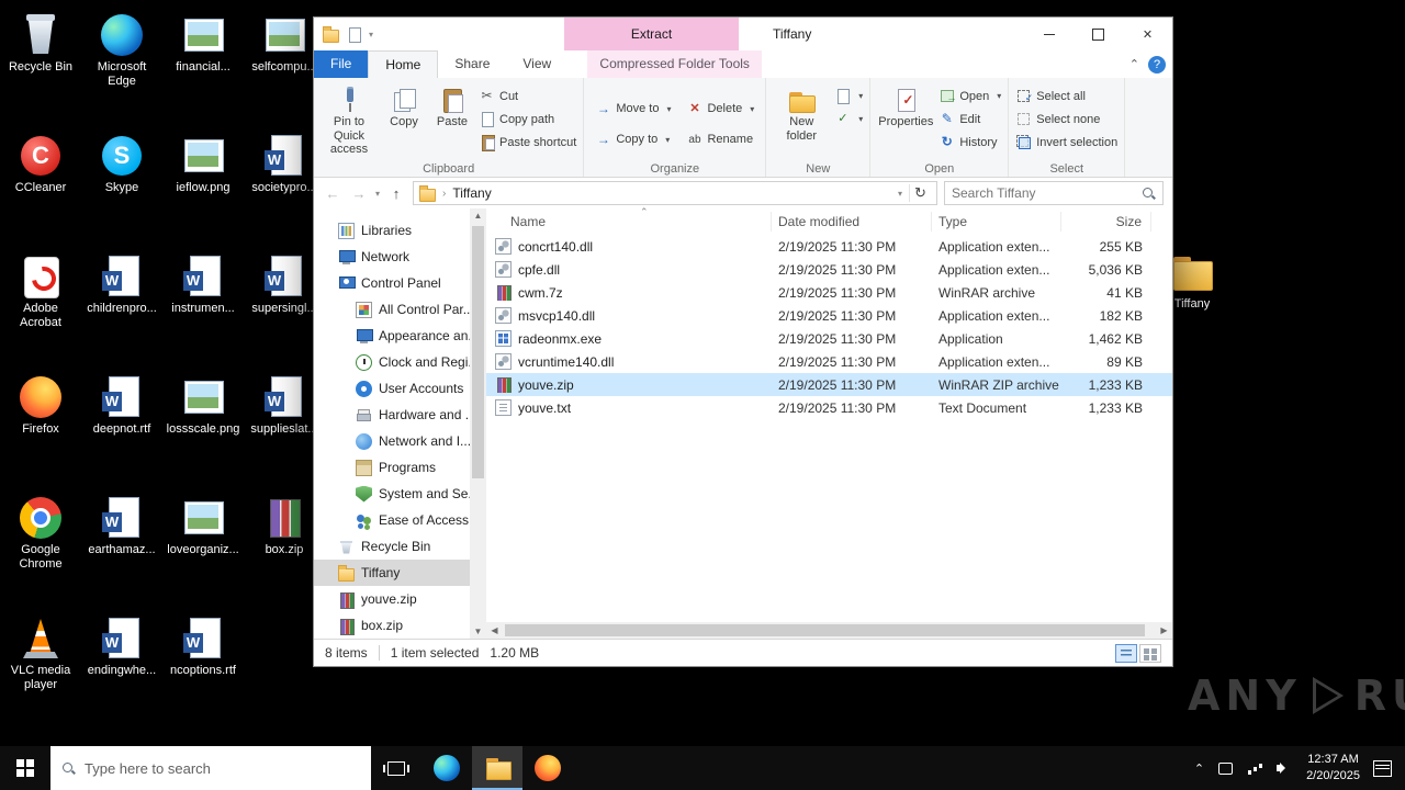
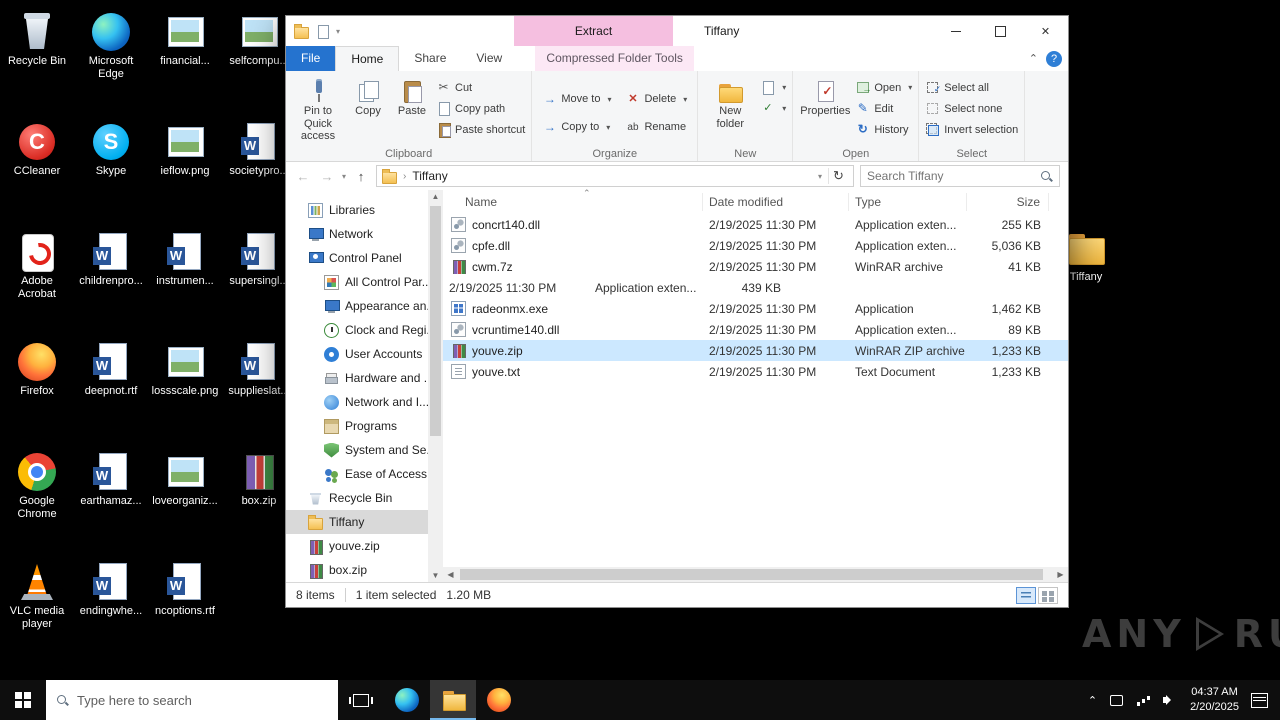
  Recycle Bin
  CCleaner
  Adobe Acrobat
  Firefox
  Google Chrome
  VLC media player
  Microsoft Edge
  Skype
  childrenpro...
  deepnot.rtf
  earthamaz...
  endingwhe...
  financial...
  ieflow.png
  instrumen...
  lossscale.png
  loveorganiz...
  ncoptions.rtf
  selfcompu.
  societypro.
  supersingl.
  supplieslat.
  box.zip
  Tiffany
  ANY
  Extract
  Tiffany
  File
  Home
  Share
  View
  Compressed Folder Tools
  Pin to Quick access
  Copy
  Paste
  Cut
  Copy path
  Paste shortcut
  Clipboard
  Move to
  Delete
  Copy to
  Rename
  Organize
  New folder
  New
  Properties
  Open
  Edit
  History
  Open
  Select all
  Select none
  Invert selection
  Select
  Tiffany
  Search Tiffany
  Libraries
  Network
  Control Panel
  All Control Par..
  Appearance an
  Clock and Regi
  User Accounts
  Hardware and .
  Network and I..
  Programs
  System and Se
  Ease of Access
  Recycle Bin
  Tiffany
  youve.zip
  box.zip
  ▲
  ▼
  Name
  Date modified
  Type
  Size
  concrt140.dll
  2/19/2025 11:30 PM
  Application exten...
  255 KB
  cpfe.dll
  2/19/2025 11:30 PM
  Application exten...
  5,036 KB
  cwm.7z
  2/19/2025 11:30 PM
  WinRAR archive
  41 KB
- msvcp140.dll
  2/19/2025 11:30 PM
  Application exten...
- 182 KB
+ 439 KB
  radeonmx.exe
  2/19/2025 11:30 PM
  Application
  1,462 KB
  vcruntime140.dll
  2/19/2025 11:30 PM
  Application exten...
  89 KB
  youve.zip
  2/19/2025 11:30 PM
  WinRAR ZIP archive
  1,233 KB
  youve.txt
  2/19/2025 11:30 PM
  Text Document
  1,233 KB
  ◀
  ▶
  8 items
  1 item selected
  1.20 MB
  Type here to search
- 12:37 AM
+ 04:37 AM
  2/20/2025
